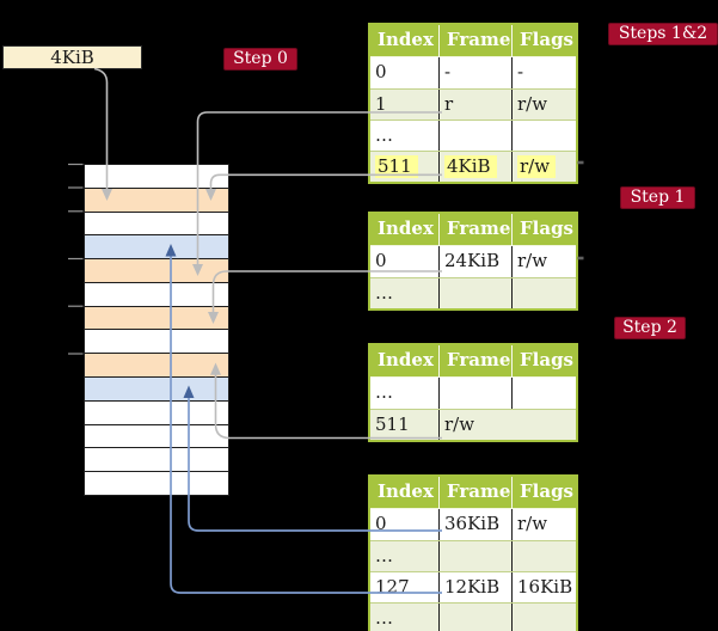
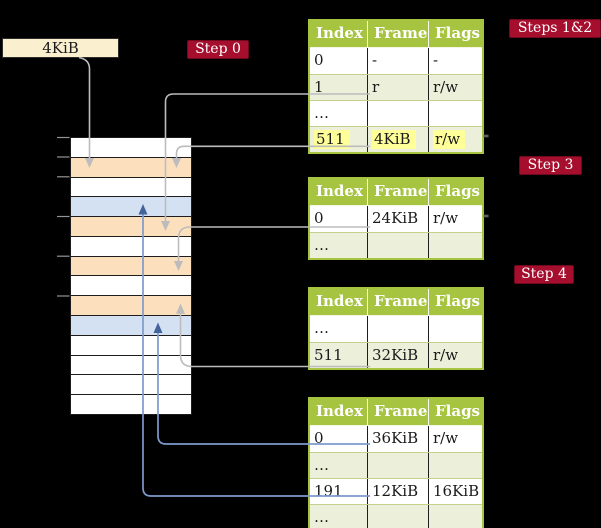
  4KiB
  Step 0
  Steps 1&2
- Step 1
+ Step 3
- Step 2
+ Step 4
  Index
  Frame
  Flags
  0
  -
  -
  1
  r
  r/w
  …
  511
  4KiB
  r/w
  Index
  Frame
  Flags
  0
  24KiB
  r/w
  …
  Index
  Frame
  Flags
  …
  511
+ 32KiB
  r/w
  Index
  Frame
  Flags
  0
  36KiB
  r/w
  …
- 127
+ 191
  12KiB
  16KiB
  …
